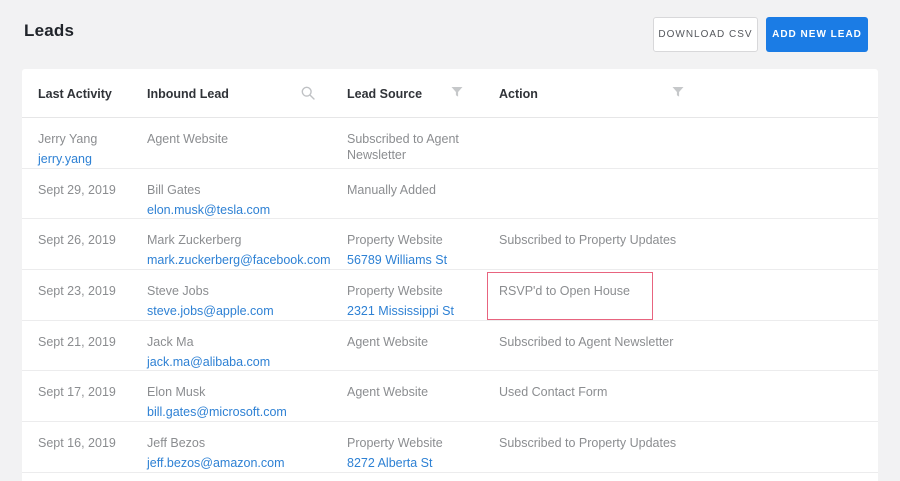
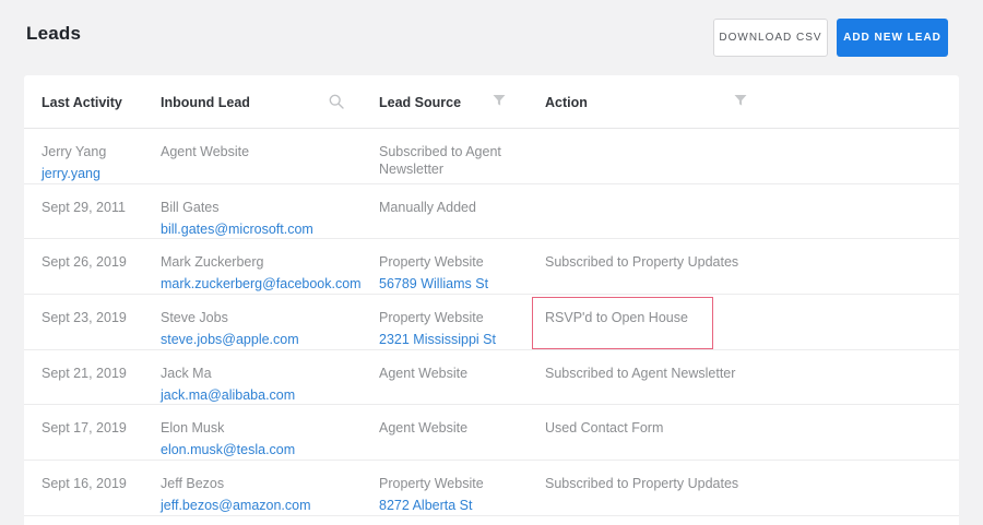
  Leads
  DOWNLOAD CSV
  ADD NEW LEAD
  Last Activity
  Inbound Lead
  Lead Source
  Action
  Jerry Yang
  jerry.yang
  Agent Website
  Subscribed to Agent Newsletter
- Sept 29, 2019
+ Sept 29, 2011
  Bill Gates
- elon.musk@tesla.com
+ bill.gates@microsoft.com
  Manually Added
  Sept 26, 2019
  Mark Zuckerberg
  mark.zuckerberg@facebook.com
  Property Website
  56789 Williams St
  Subscribed to Property Updates
  Sept 23, 2019
  Steve Jobs
  steve.jobs@apple.com
  Property Website
  2321 Mississippi St
  RSVP'd to Open House
  Sept 21, 2019
  Jack Ma
  jack.ma@alibaba.com
  Agent Website
  Subscribed to Agent Newsletter
  Sept 17, 2019
  Elon Musk
- bill.gates@microsoft.com
+ elon.musk@tesla.com
  Agent Website
  Used Contact Form
  Sept 16, 2019
  Jeff Bezos
  jeff.bezos@amazon.com
  Property Website
  8272 Alberta St
  Subscribed to Property Updates
